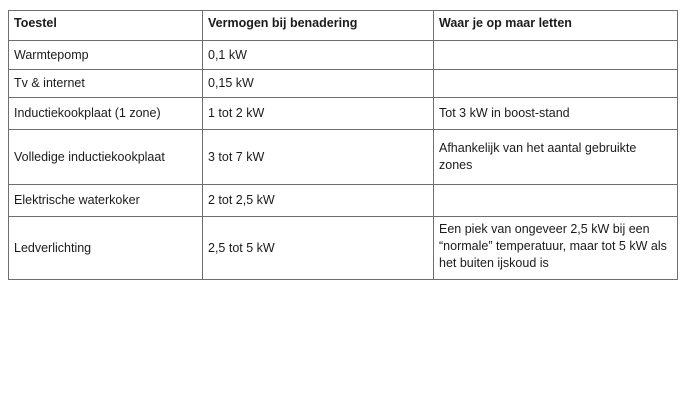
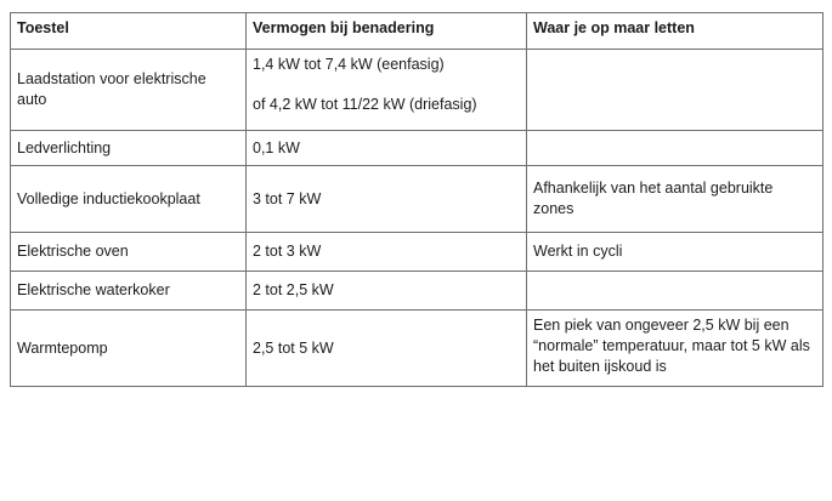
  Toestel	Vermogen bij benadering	Waar je op maar letten
+ Laadstation voor elektrische auto	1,4 kW tot 7,4 kW (eenfasig) of 4,2 kW tot 11/22 kW (driefasig)
- Warmtepomp	0,1 kW
+ Ledverlichting	0,1 kW
- Tv & internet	0,15 kW
- Inductiekookplaat (1 zone)	1 tot 2 kW	Tot 3 kW in boost-stand
  Volledige inductiekookplaat	3 tot 7 kW	Afhankelijk van het aantal gebruikte zones
+ Elektrische oven	2 tot 3 kW	Werkt in cycli
  Elektrische waterkoker	2 tot 2,5 kW
- Ledverlichting	2,5 tot 5 kW	Een piek van ongeveer 2,5 kW bij een “normale” temperatuur, maar tot 5 kW als het buiten ijskoud is
+ Warmtepomp	2,5 tot 5 kW	Een piek van ongeveer 2,5 kW bij een “normale” temperatuur, maar tot 5 kW als het buiten ijskoud is
